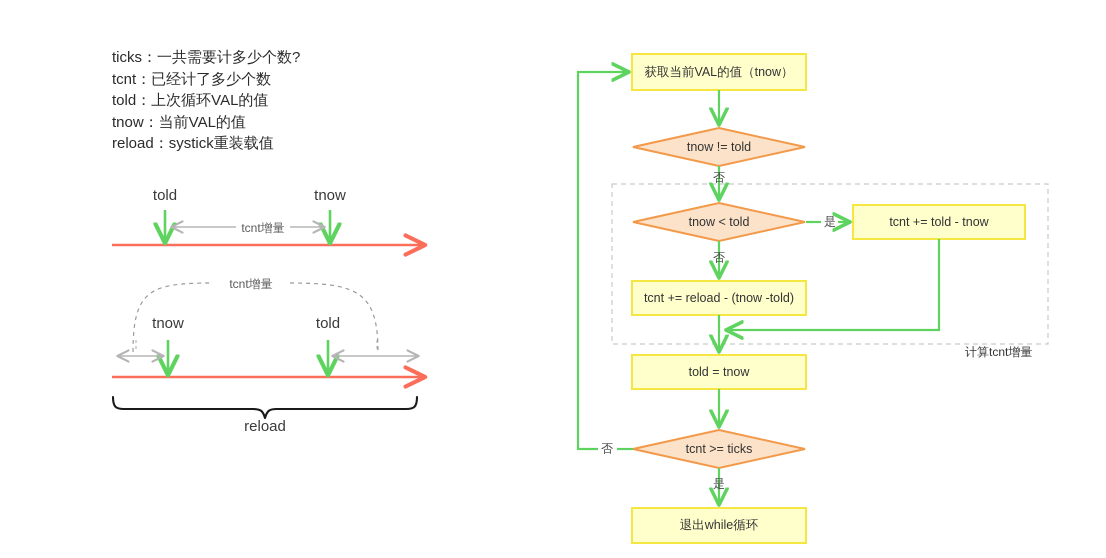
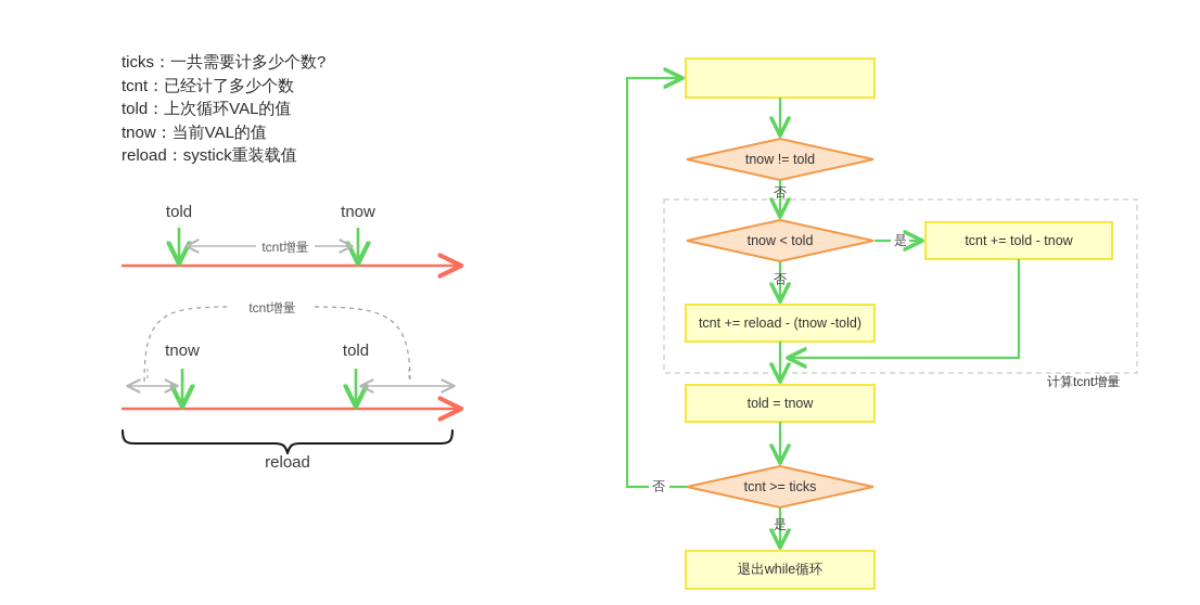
  ticks：一共需要计多少个数?
  tcnt：已经计了多少个数
  told：上次循环VAL的值
  tnow：当前VAL的值
  reload：systick重装载值
  told
  tnow
  tcnt增量
  tcnt增量
  tnow
  told
  reload
- 获取当前VAL的值（tnow）
  tnow != told
  tnow < told
  tcnt += told - tnow
  tcnt += reload - (tnow -told)
  told = tnow
  tcnt >= ticks
  退出while循环
  否
  是
  否
  否
  是
  计算tcnt增量
